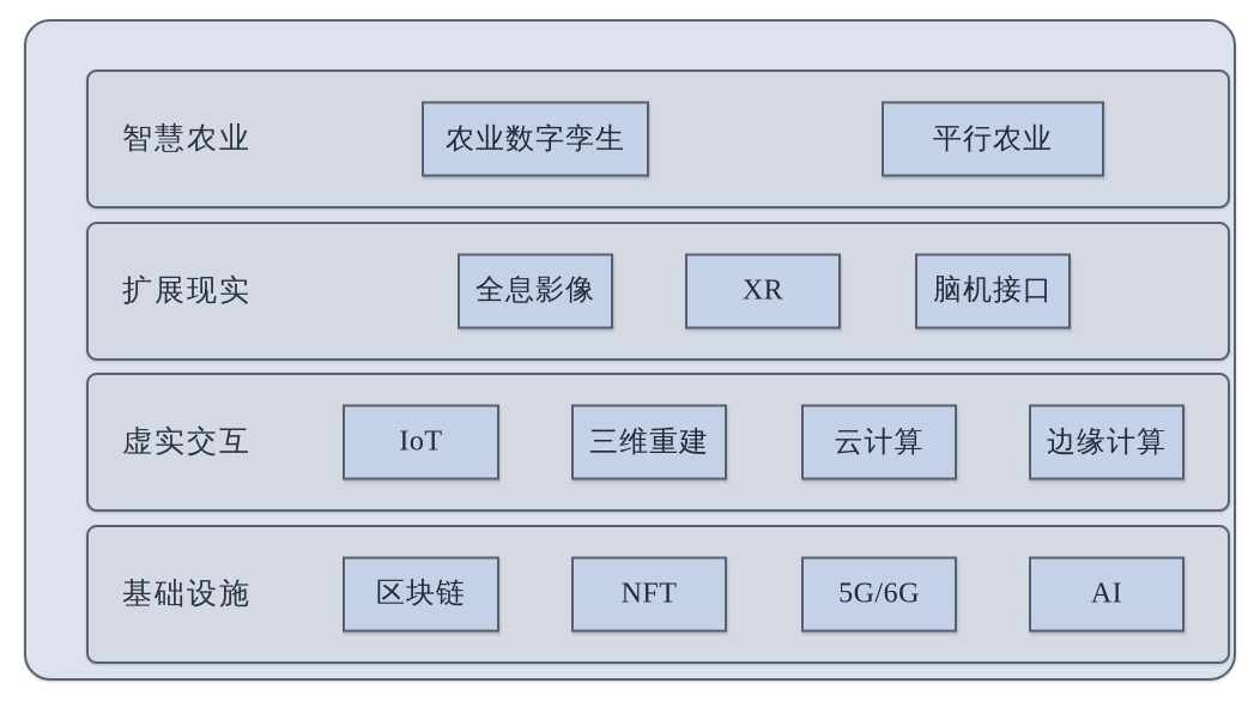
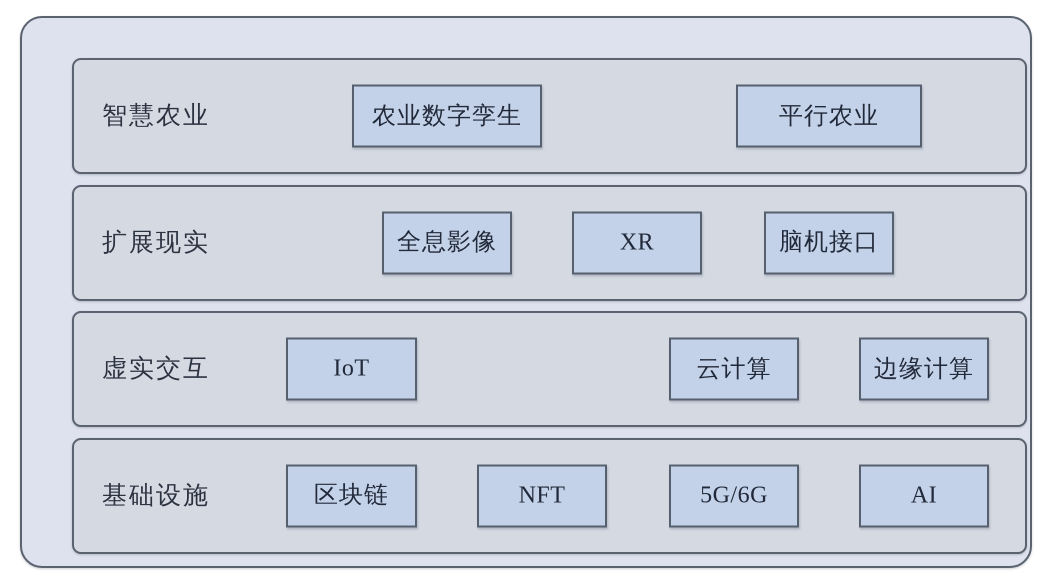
  智慧农业
  农业数字孪生
  平行农业
  扩展现实
  全息影像
  XR
  脑机接口
  虚实交互
  IoT
- 三维重建
  云计算
  边缘计算
  基础设施
  区块链
  NFT
  5G/6G
  AI
